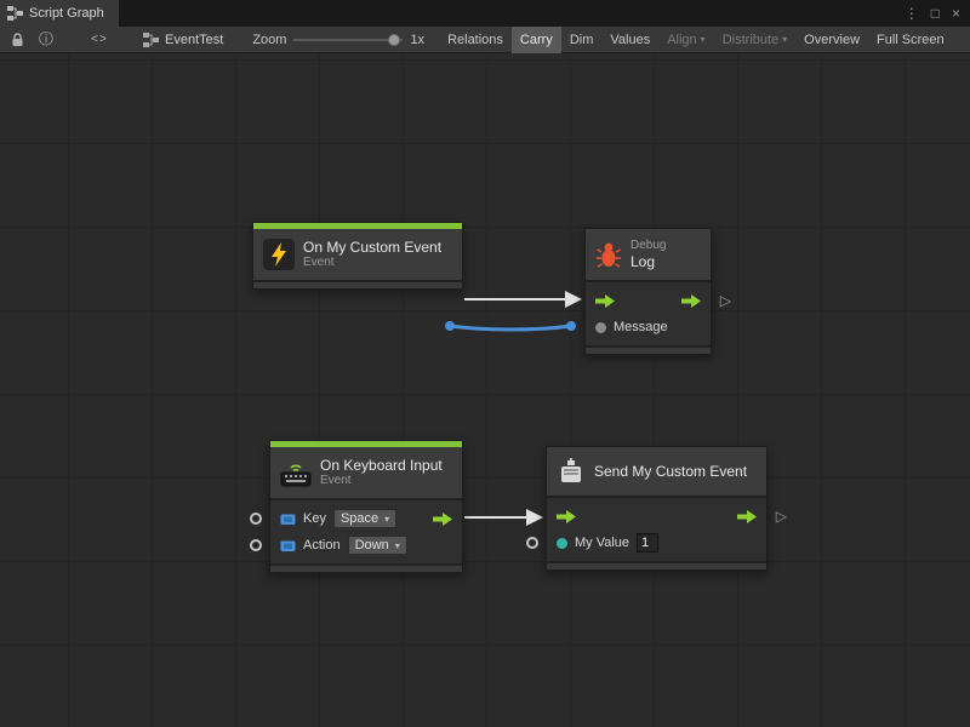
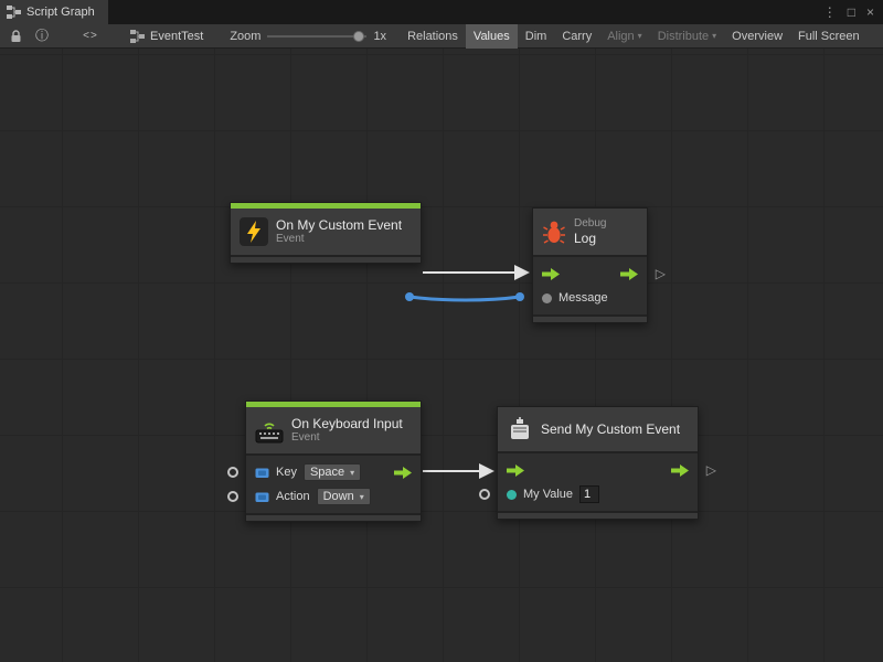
  Script Graph
  ⋮
  □
  ×
  ⓘ
  <>
  EventTest
  Zoom
  1x
  Relations
- Carry
+ Values
  Dim
- Values
+ Carry
  Align
  ▾
  Distribute
  ▾
  Overview
  Full Screen
  On My Custom Event
  Event
  Debug
  Log
  ▷
  Message
  On Keyboard Input
  Event
  Key
  Space
  ▾
  Action
  Down
  ▾
  Send My Custom Event
  ▷
  My Value
  1
